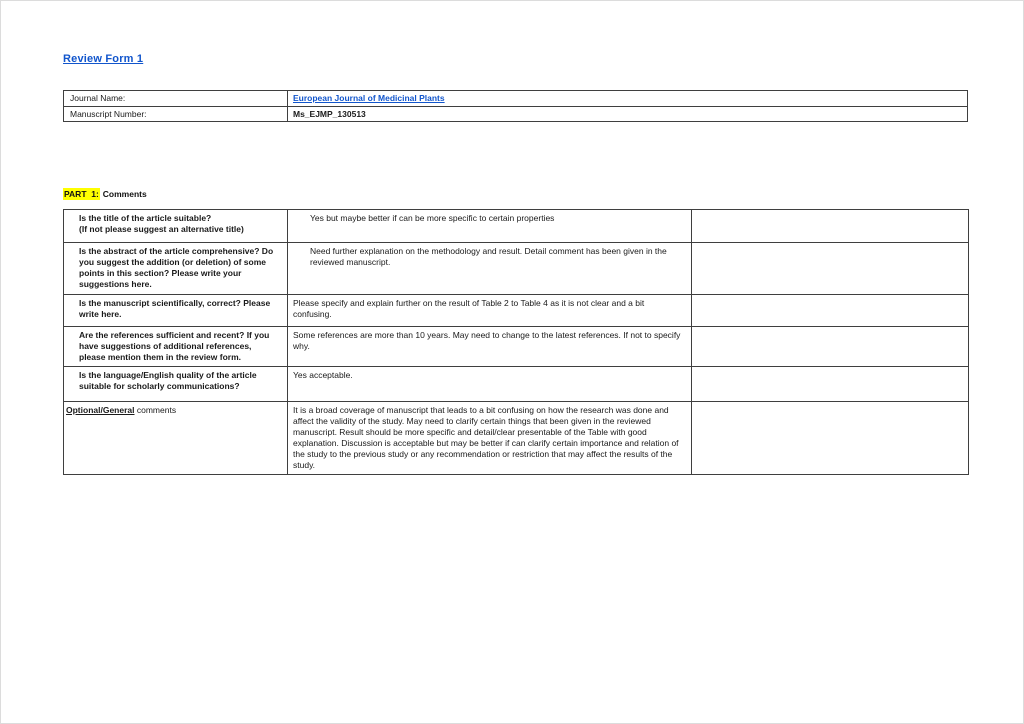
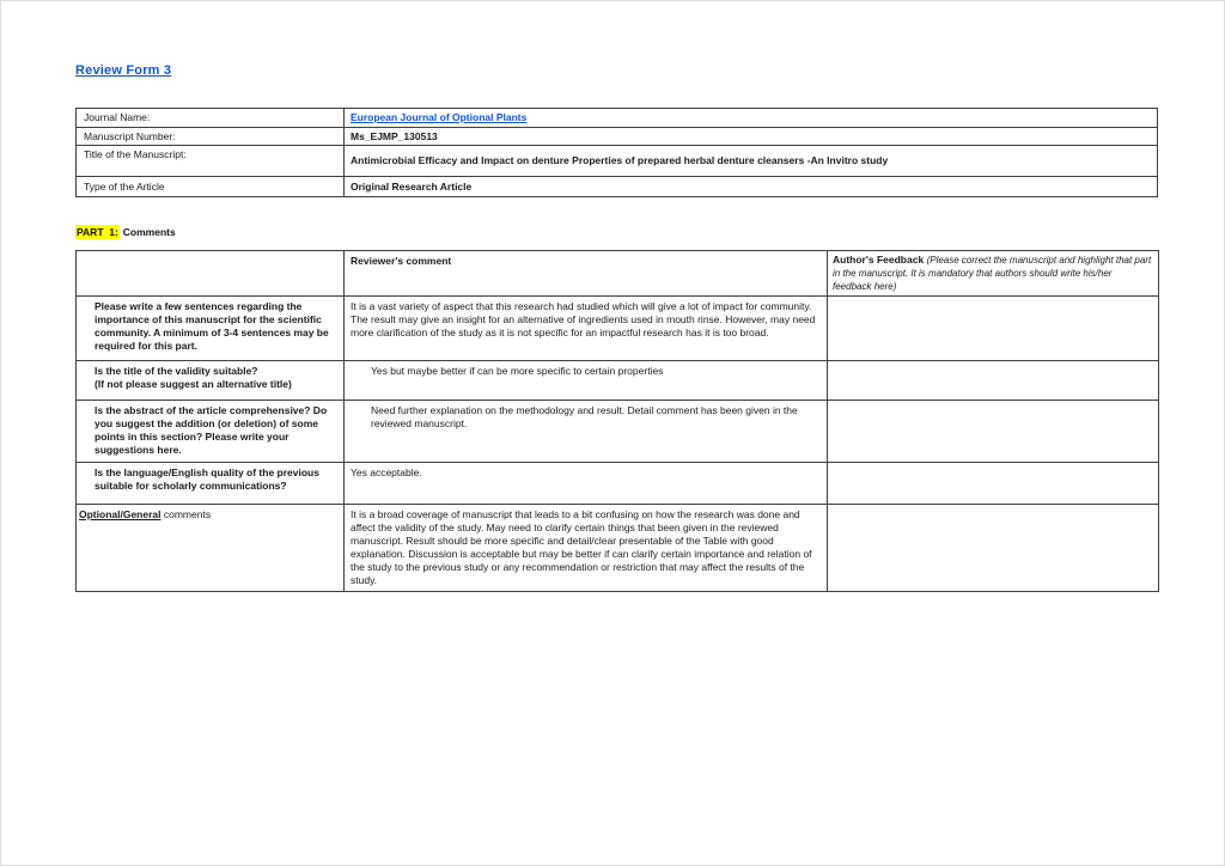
- Review Form 1
+ Review Form 3
- Journal Name:	European Journal of Medicinal Plants
+ Journal Name:	European Journal of Optional Plants
  Manuscript Number:	Ms_EJMP_130513
+ Title of the Manuscript:	Antimicrobial Efficacy and Impact on denture Properties of prepared herbal denture cleansers -An Invitro study
+ Type of the Article	Original Research Article
  PART 1: Comments
+ 	Reviewer's comment	Author's Feedback (Please correct the manuscript and highlight that part in the manuscript. It is mandatory that authors should write his/her feedback here)
+ Please write a few sentences regarding the importance of this manuscript for the scientific community. A minimum of 3-4 sentences may be required for this part.	It is a vast variety of aspect that this research had studied which will give a lot of impact for community. The result may give an insight for an alternative of ingredients used in mouth rinse. However, may need more clarification of the study as it is not specific for an impactful research has it is too broad.
- Is the title of the article suitable? (If not please suggest an alternative title)	Yes but maybe better if can be more specific to certain properties
+ Is the title of the validity suitable? (If not please suggest an alternative title)	Yes but maybe better if can be more specific to certain properties
  Is the abstract of the article comprehensive? Do you suggest the addition (or deletion) of some points in this section? Please write your suggestions here.	Need further explanation on the methodology and result. Detail comment has been given in the reviewed manuscript.
- Is the manuscript scientifically, correct? Please write here.	Please specify and explain further on the result of Table 2 to Table 4 as it is not clear and a bit confusing.
- Are the references sufficient and recent? If you have suggestions of additional references, please mention them in the review form.	Some references are more than 10 years. May need to change to the latest references. If not to specify why.
- Is the language/English quality of the article suitable for scholarly communications?	Yes acceptable.
+ Is the language/English quality of the previous suitable for scholarly communications?	Yes acceptable.
  Optional/General comments	It is a broad coverage of manuscript that leads to a bit confusing on how the research was done and affect the validity of the study. May need to clarify certain things that been given in the reviewed manuscript. Result should be more specific and detail/clear presentable of the Table with good explanation. Discussion is acceptable but may be better if can clarify certain importance and relation of the study to the previous study or any recommendation or restriction that may affect the results of the study.
